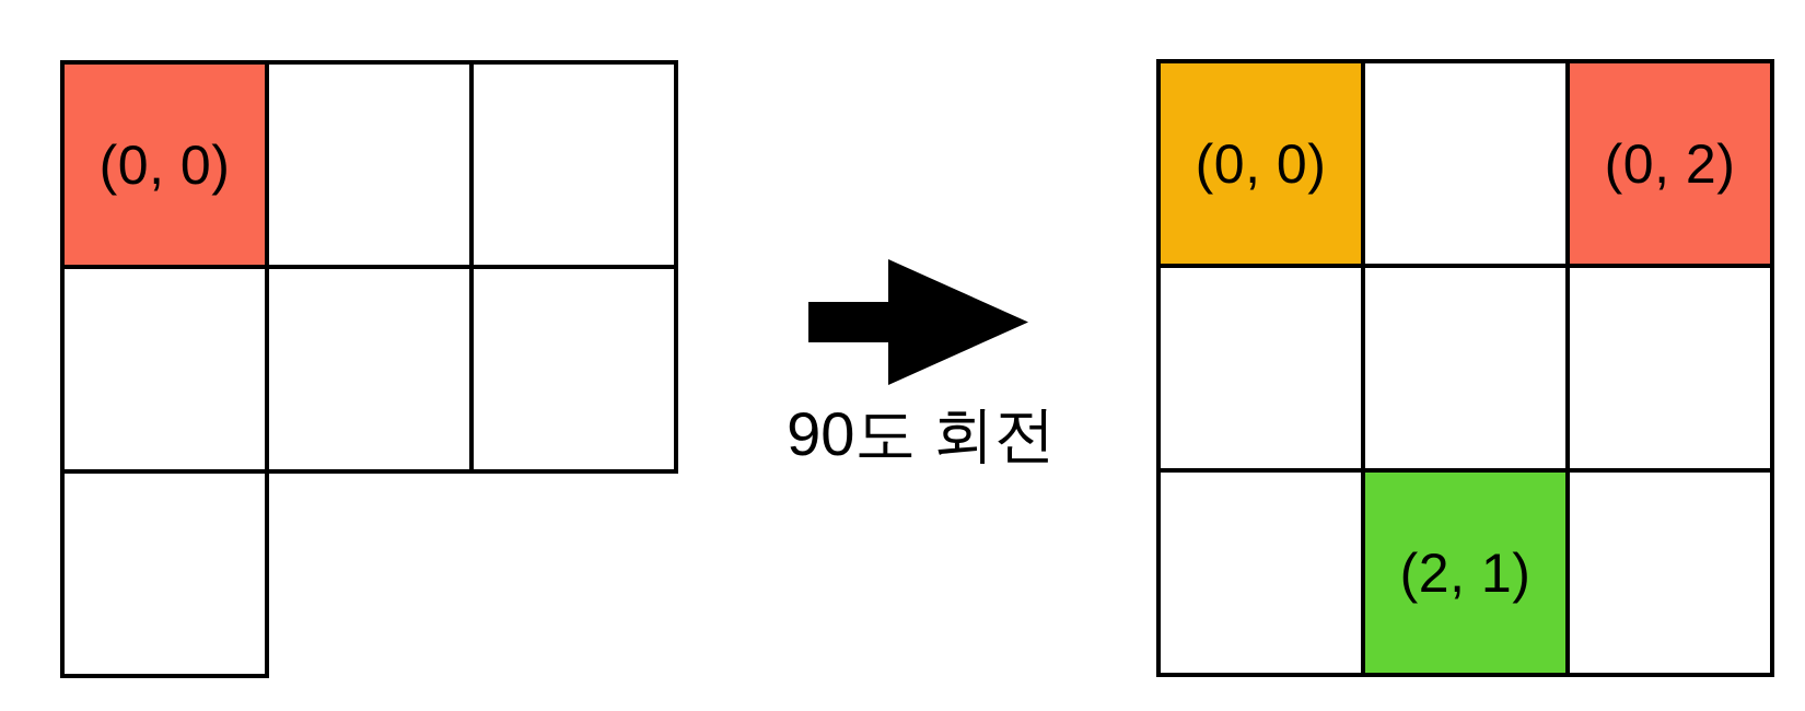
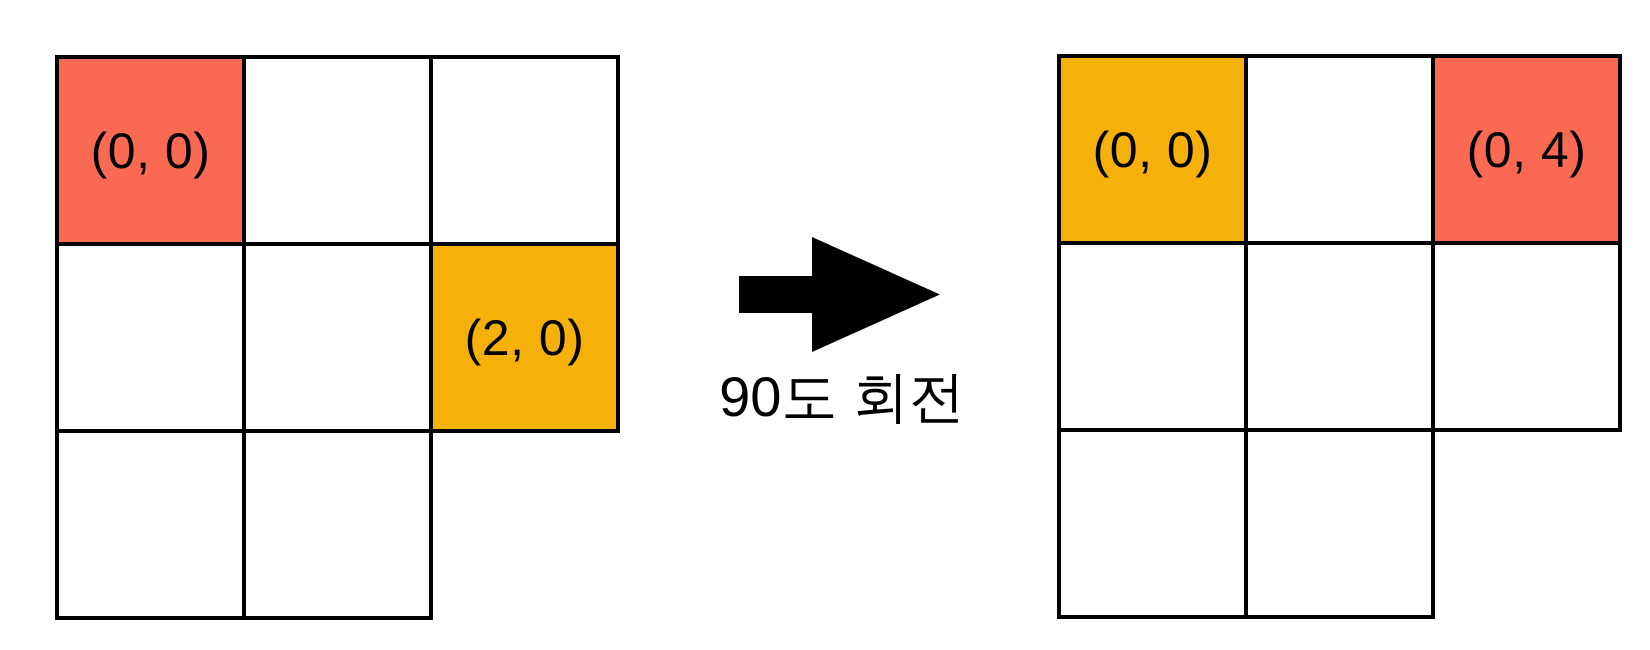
  (0, 0)
+ (2, 0)
  90도 회전
  (0, 0)
- (0, 2)
+ (0, 4)
- (2, 1)
